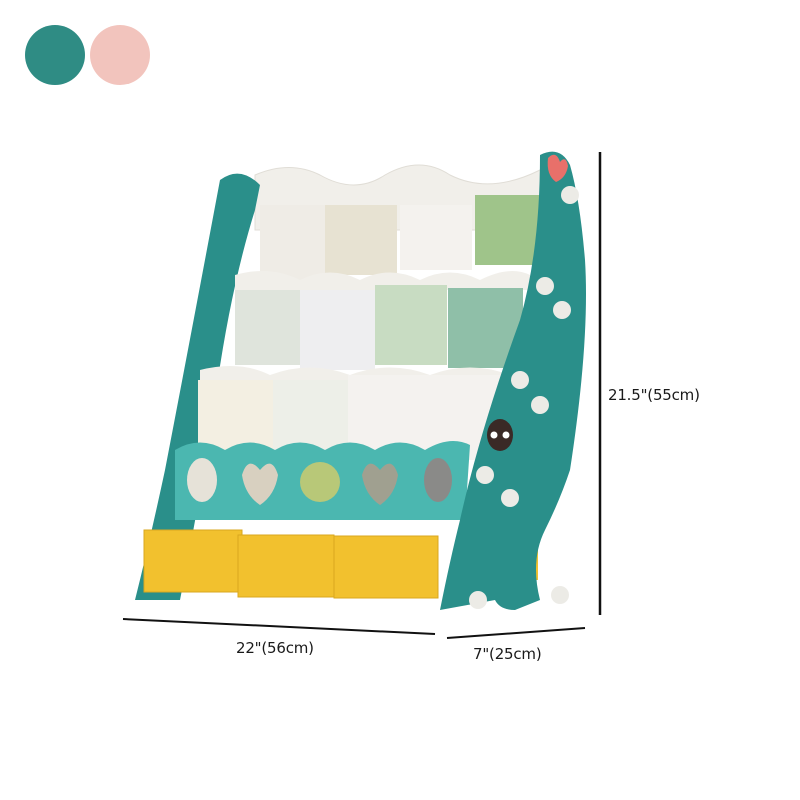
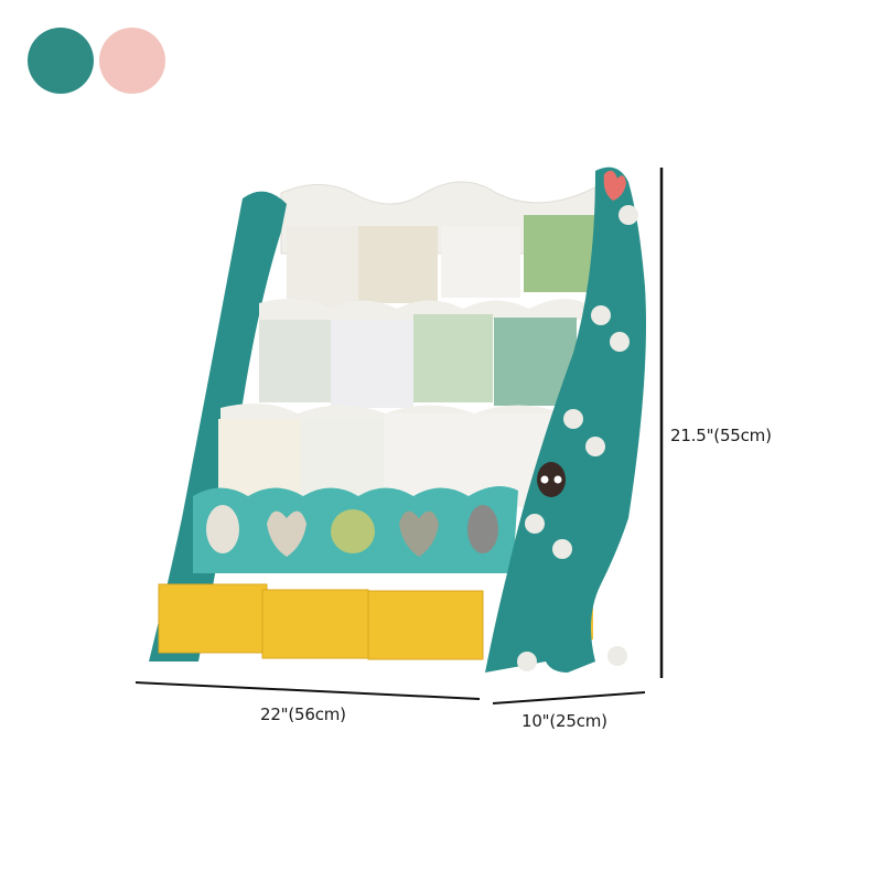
  21.5"(55cm)
  22"(56cm)
- 7"(25cm)
+ 10"(25cm)
